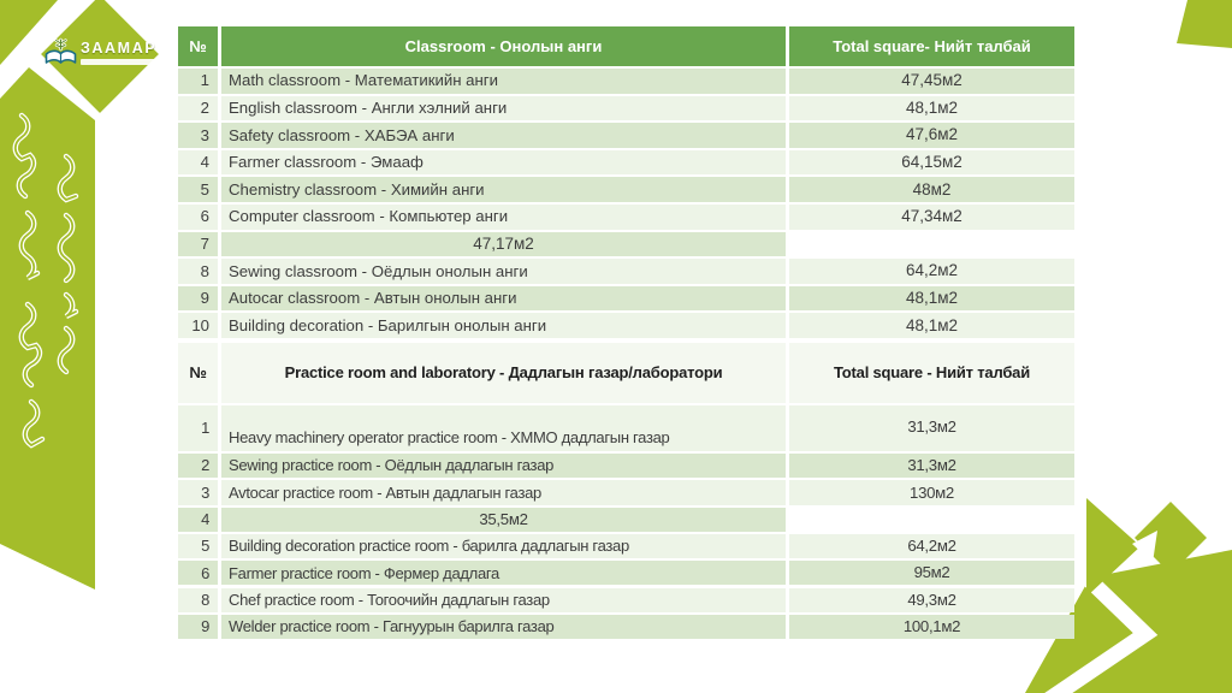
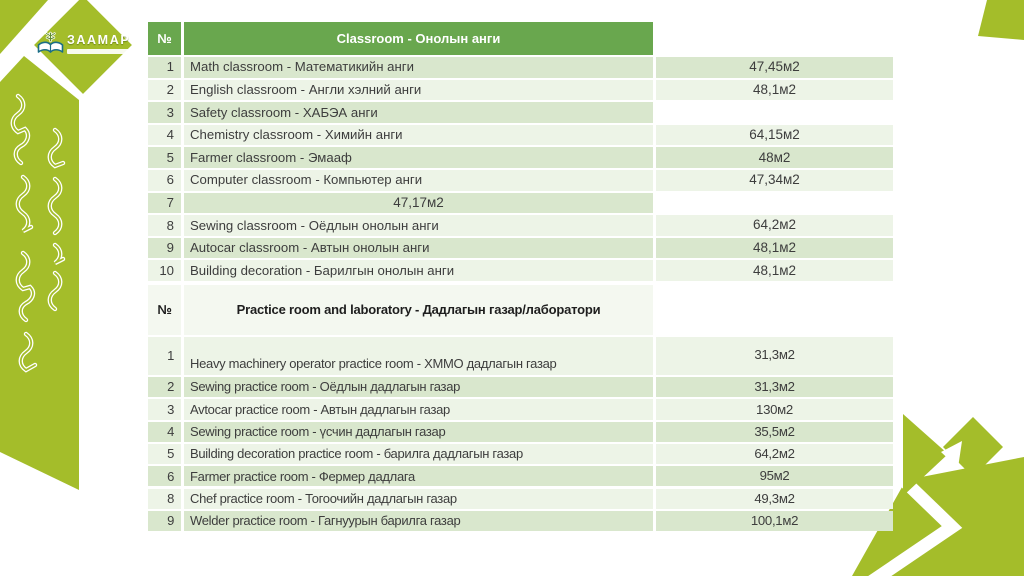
  ЗААМАР
  №
  Classroom - Онолын анги
- Total square- Нийт талбай
  1
  Math classroom - Математикийн анги
  47,45м2
  2
  English classroom - Англи хэлний анги
  48,1м2
  3
  Safety classroom - ХАБЭА анги
- 47,6м2
  4
- Farmer classroom - Эмааф
+ Chemistry classroom - Химийн анги
  64,15м2
  5
- Chemistry classroom - Химийн анги
+ Farmer classroom - Эмааф
  48м2
  6
  Computer classroom - Компьютер анги
  47,34м2
  7
  47,17м2
  8
  Sewing classroom - Оёдлын онолын анги
  64,2м2
  9
  Autocar classroom - Автын онолын анги
  48,1м2
  10
  Building decoration - Барилгын онолын анги
  48,1м2
  №
  Practice room and laboratory - Дадлагын газар/лаборатори
- Total square - Нийт талбай
  1
  Heavy machinery operator practice room - ХММО дадлагын газар
  31,3м2
  2
  Sewing practice room - Оёдлын дадлагын газар
  31,3м2
  3
  Avtocar practice room - Автын дадлагын газар
  130м2
  4
+ Sewing practice room - үсчин дадлагын газар
  35,5м2
  5
  Building decoration practice room - барилга дадлагын газар
  64,2м2
  6
  Farmer practice room - Фермер дадлага
  95м2
  8
  Chef practice room - Тогоочийн дадлагын газар
  49,3м2
  9
  Welder practice room - Гагнуурын барилга газар
  100,1м2
